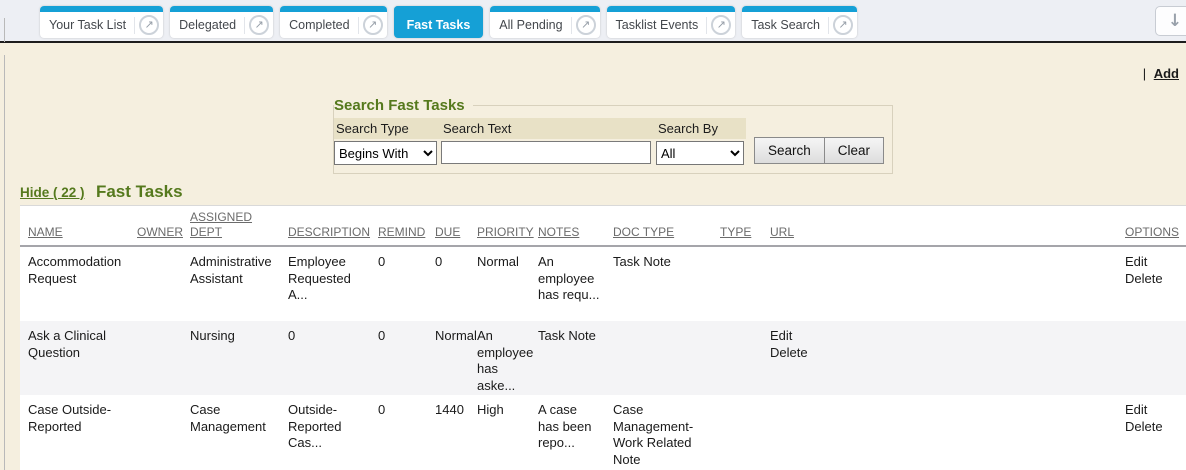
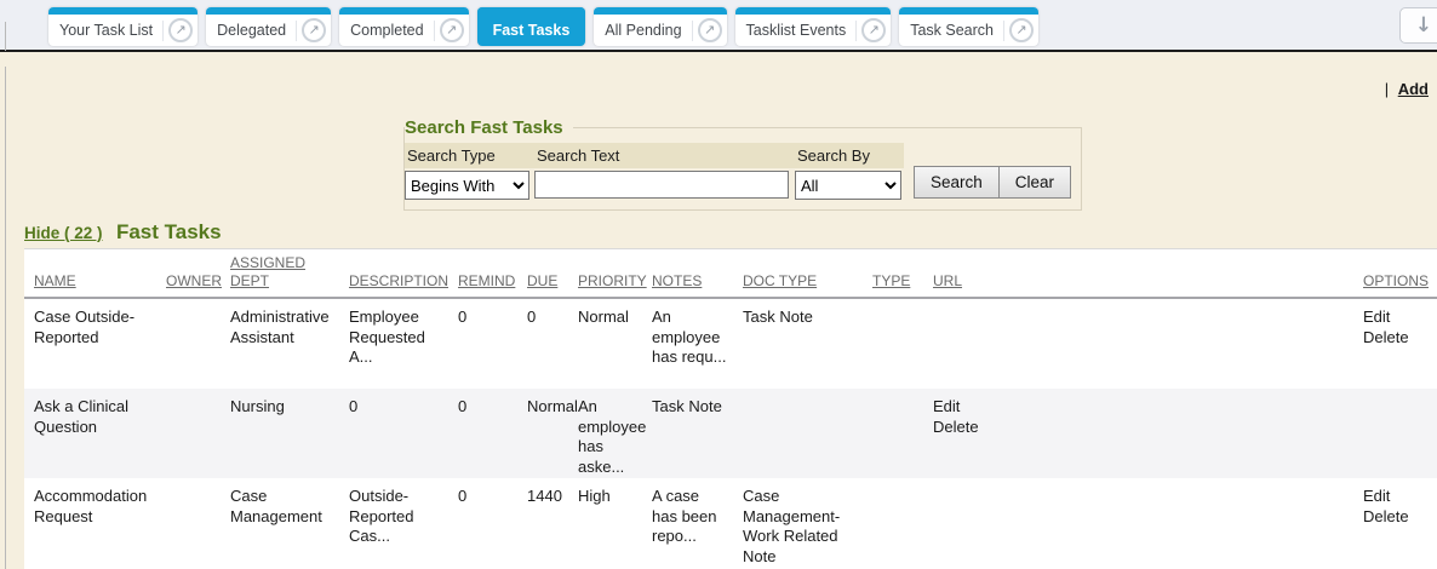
  Your Task List
  ↗
  Delegated
  ↗
  Completed
  ↗
  Fast Tasks
  All Pending
  ↗
  Tasklist Events
  ↗
  Task Search
  ↗
  ↓
  | Add
  Search Fast Tasks
  Search Type
  Search Text
  Search By
  Begins With
  All
  Search
  Clear
  Hide ( 22 ) Fast Tasks
  NAME
  OWNER
  ASSIGNED DEPT
  DESCRIPTION
  REMIND
  DUE
  PRIORITY
  NOTES
  DOC TYPE
  TYPE
  URL
  OPTIONS
- Accommodation Request
+ Case Outside-Reported
  Administrative Assistant
  Employee Requested A...
  0
  0
  Normal
  An employee has requ...
  Task Note
  Edit
  Delete
  Ask a Clinical Question
  Nursing
  0
  0
  Normal
  An employee has aske...
  Task Note
  Edit
  Delete
- Case Outside-Reported
+ Accommodation Request
  Case Management
  Outside-Reported Cas...
  0
  1440
  High
  A case has been repo...
  Case Management-Work Related Note
  Edit
  Delete
